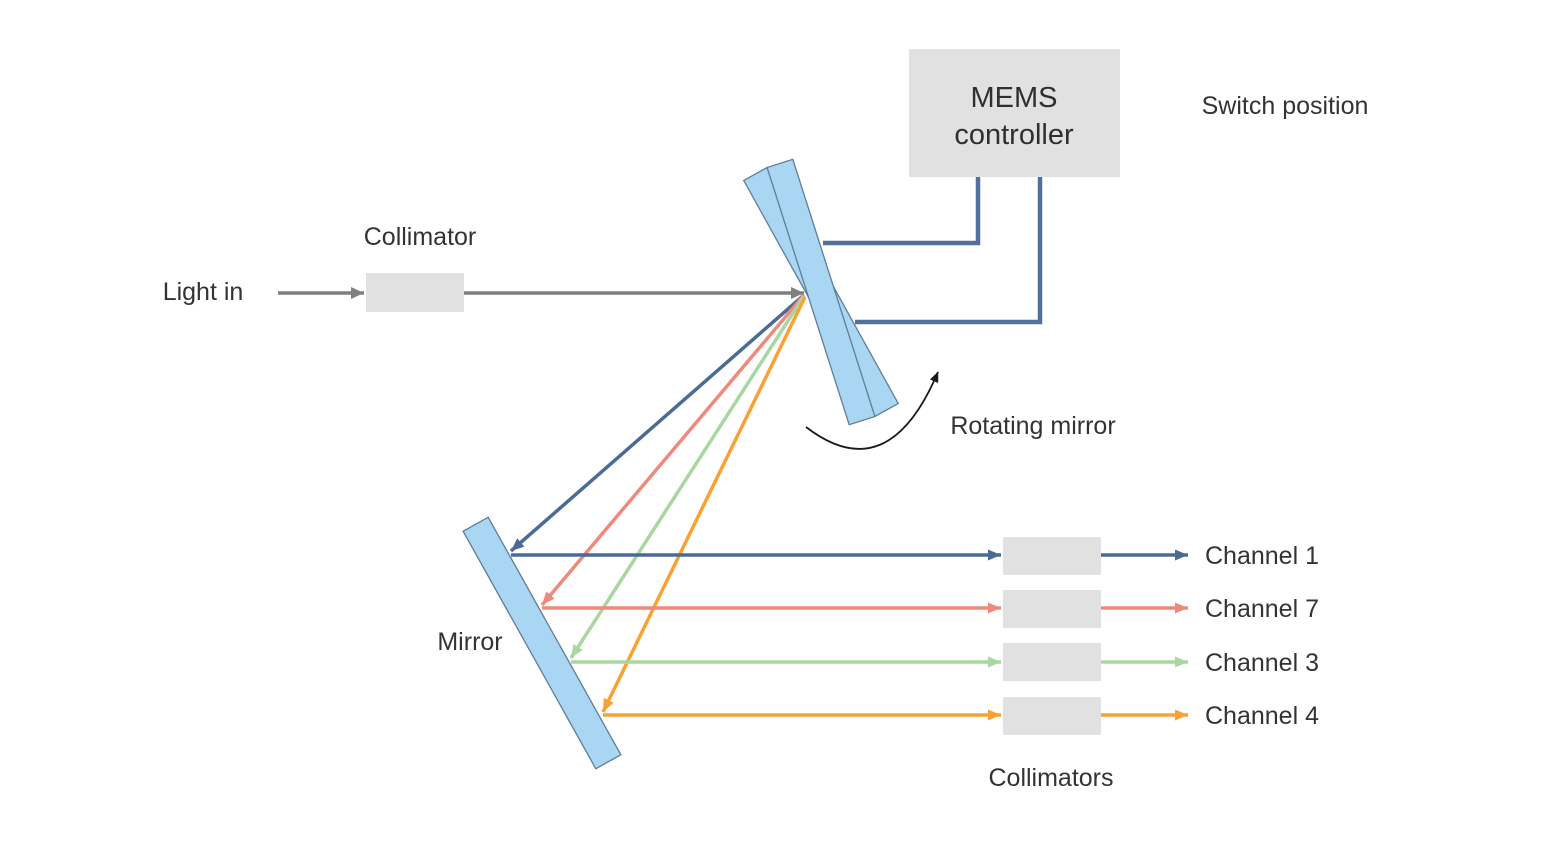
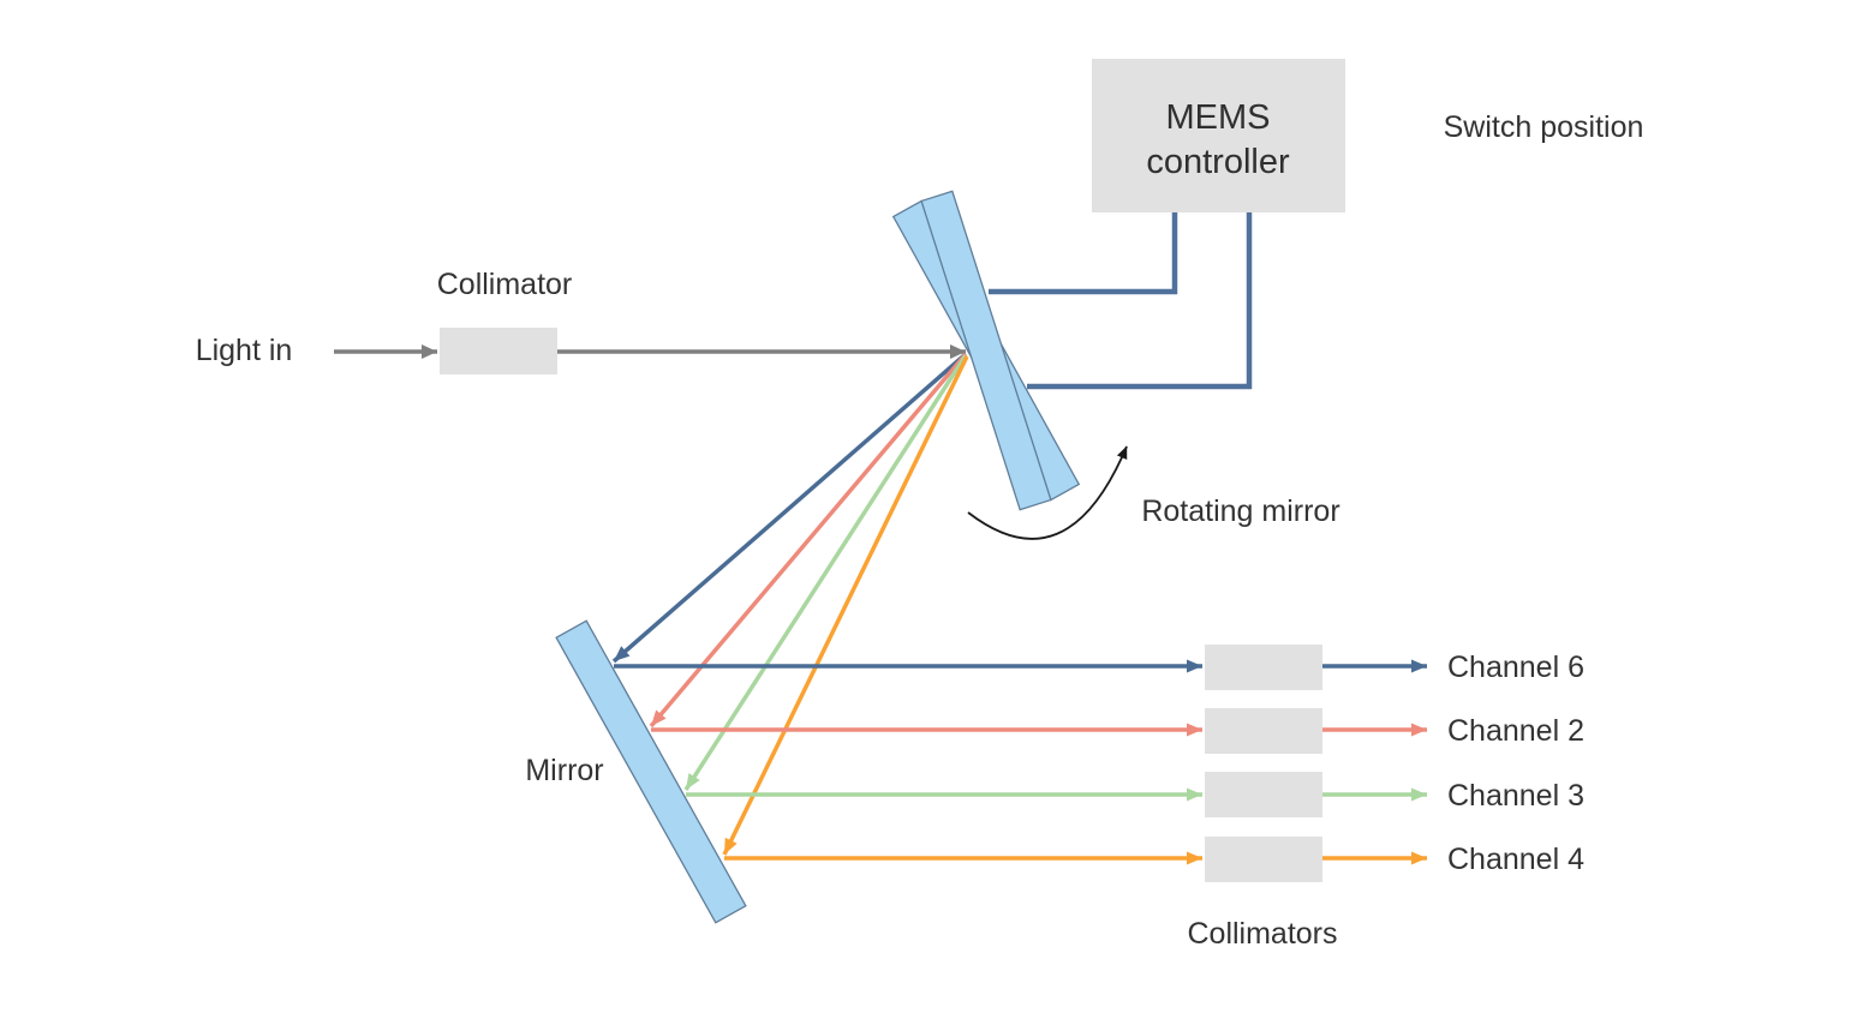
  MEMS
  controller
  Switch position
  Rotating mirror
  Light in
  Collimator
  Mirror
- Channel 1
+ Channel 6
- Channel 7
+ Channel 2
  Channel 3
  Channel 4
  Collimators
